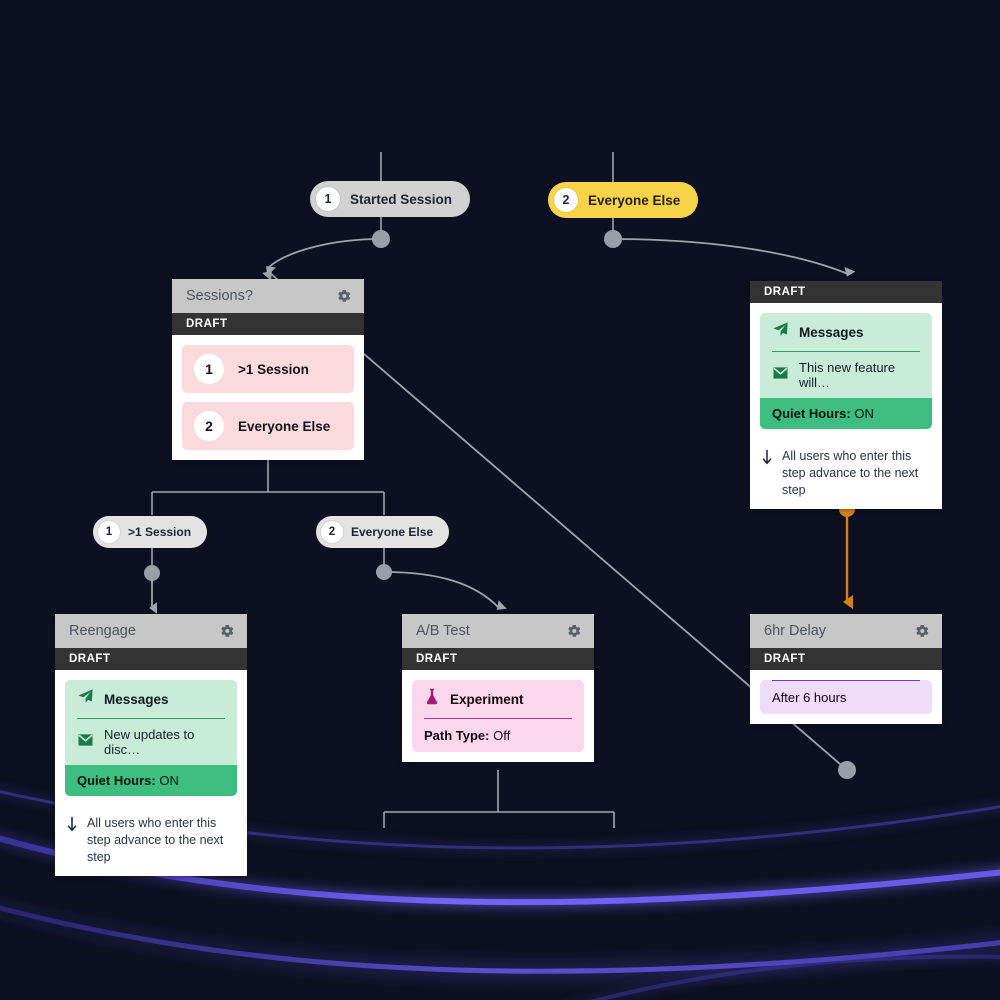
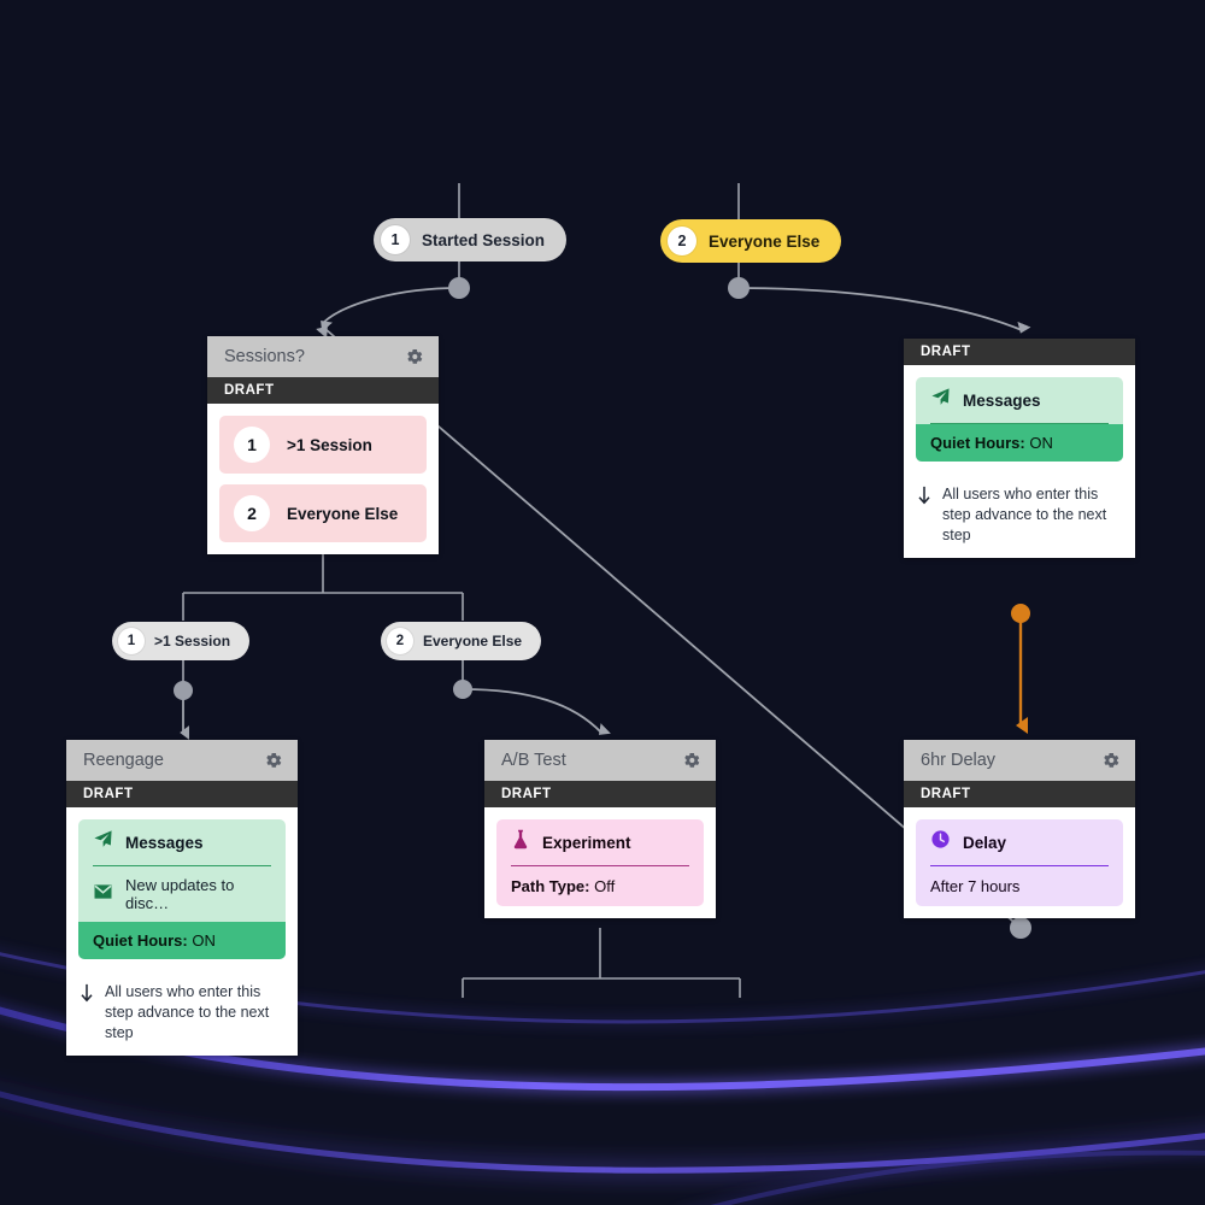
  1
  Started Session
  2
  Everyone Else
  1
  >1 Session
  2
  Everyone Else
  Sessions?
  DRAFT
  1
  >1 Session
  2
  Everyone Else
  DRAFT
  Messages
- This new feature will…
  Quiet Hours: ON
  All users who enter this step advance to the next step
  Reengage
  DRAFT
  Messages
  New updates to disc…
  Quiet Hours: ON
  All users who enter this step advance to the next step
  A/B Test
  DRAFT
  Experiment
  Path Type: Off
  6hr Delay
  DRAFT
+ Delay
- After 6 hours
+ After 7 hours
